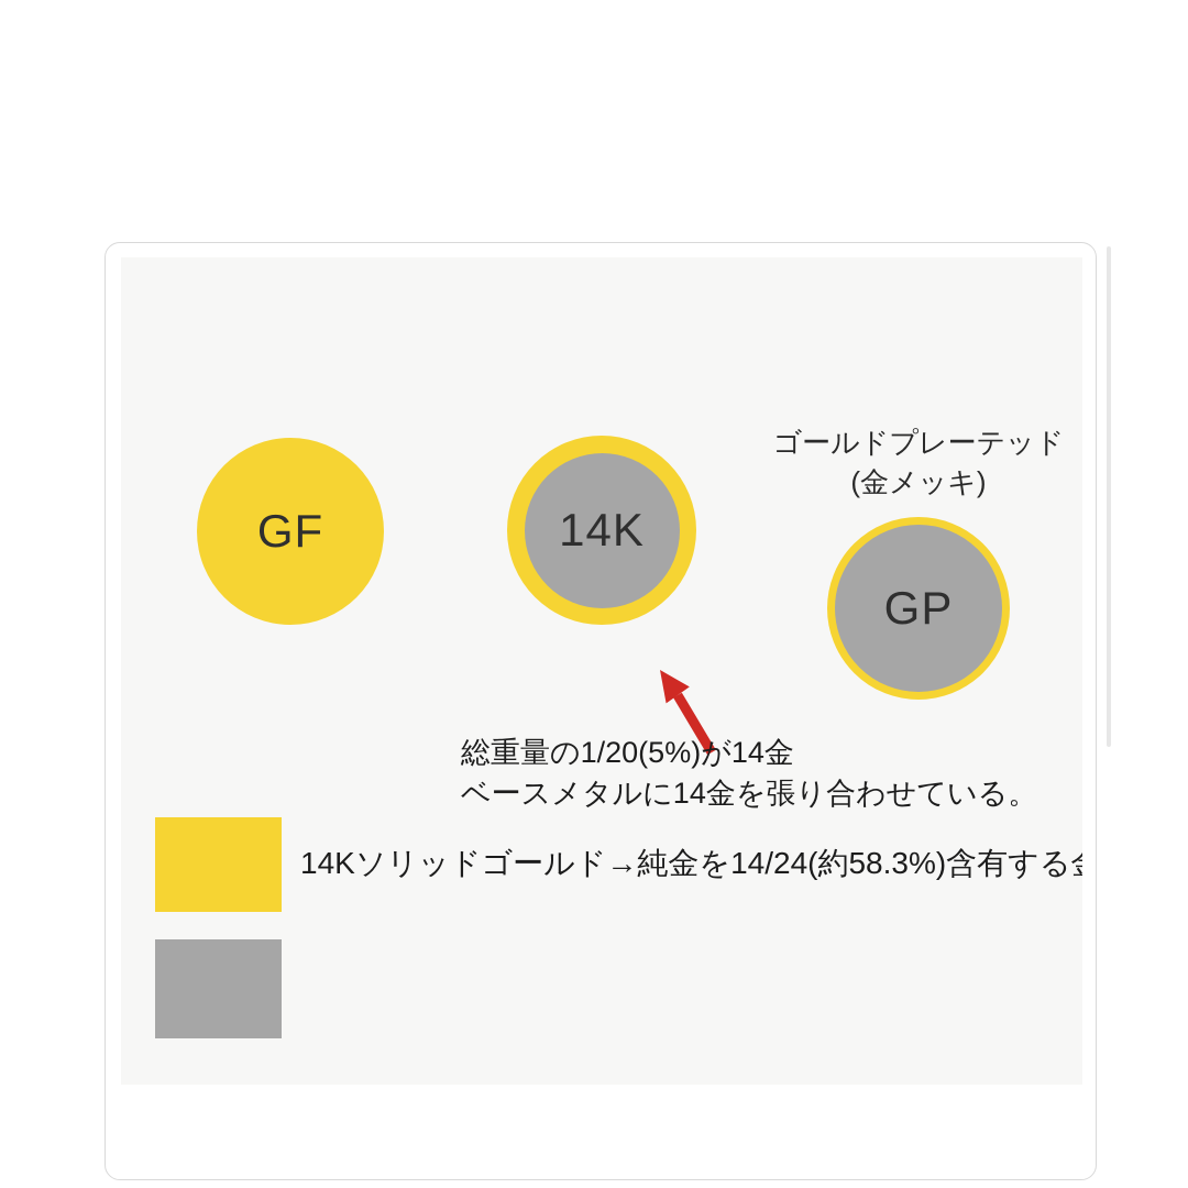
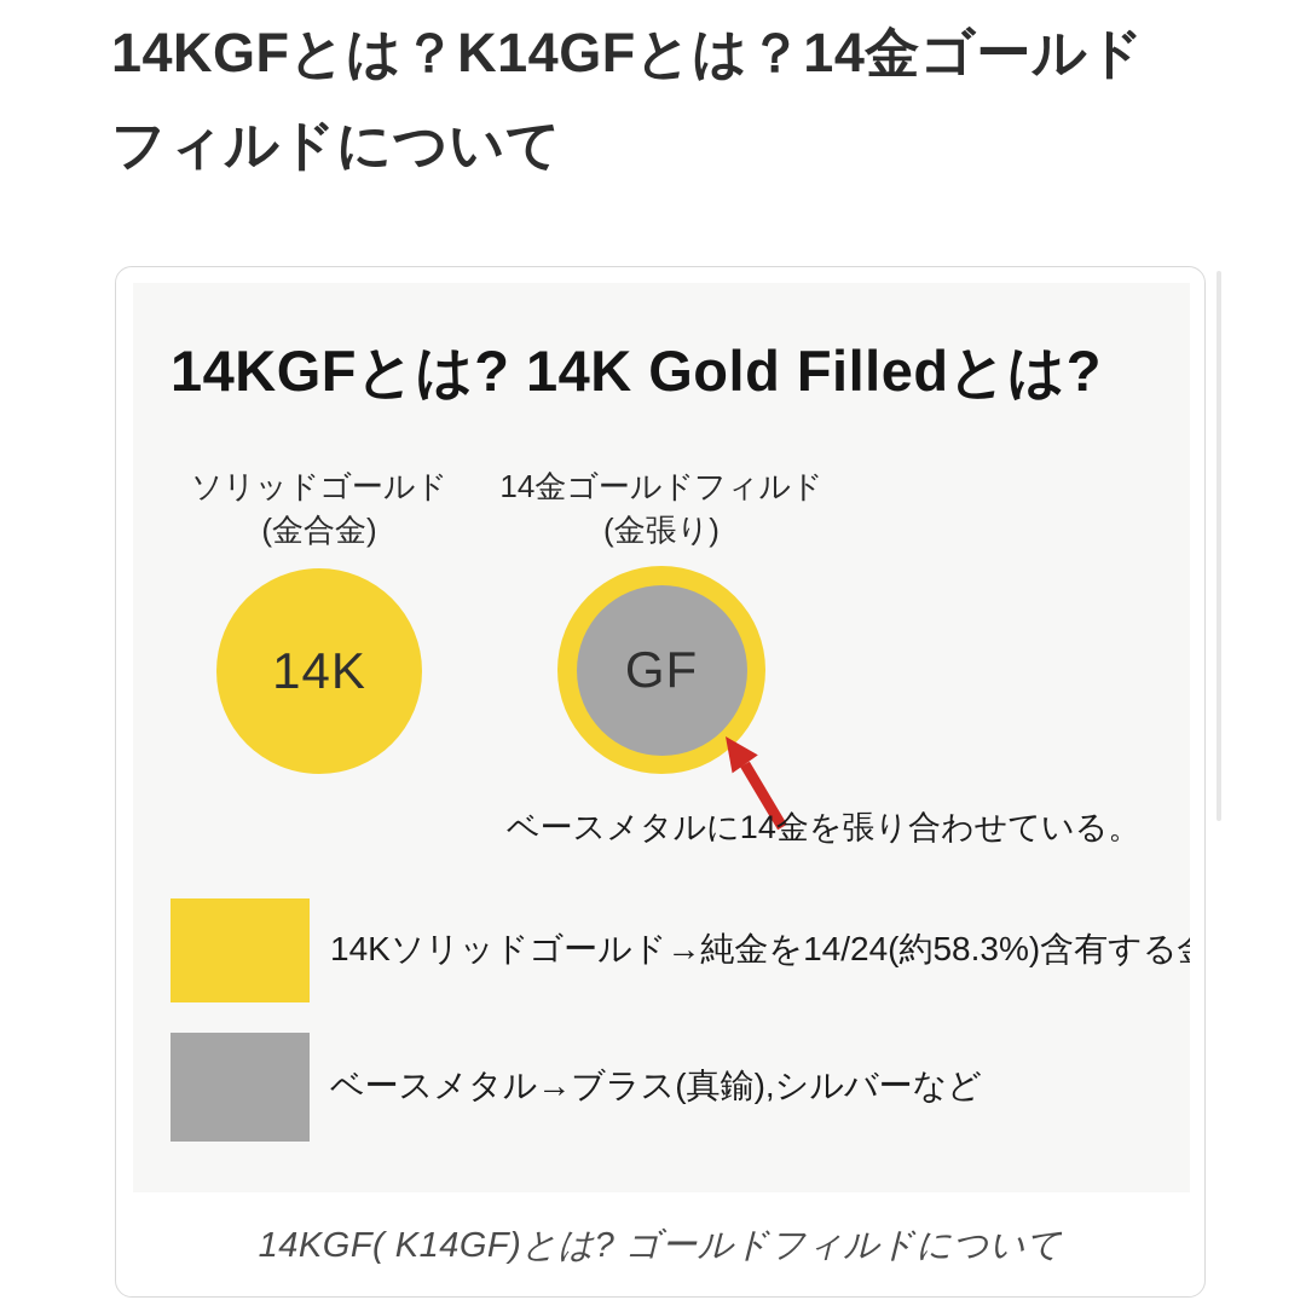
+ 14KGFとは？K14GFとは？14金ゴールド
+ フィルドについて
+ 14KGFとは? 14K Gold Filledとは?
+ ソリッドゴールド
+ (金合金)
- GF
+ 14K
+ 14金ゴールドフィルド
+ (金張り)
- 14K
+ GF
- ゴールドプレーテッド
- (金メッキ)
- GP
- 総重量の1/20(5%)が14金
  ベースメタルに14金を張り合わせている。
  14Kソリッドゴールド→純金を14/24(約58.3%)含有する
+ ベースメタル→ブラス(真鍮),シルバーなど
+ 14KGF( K14GF)とは? ゴールドフィルドについて
